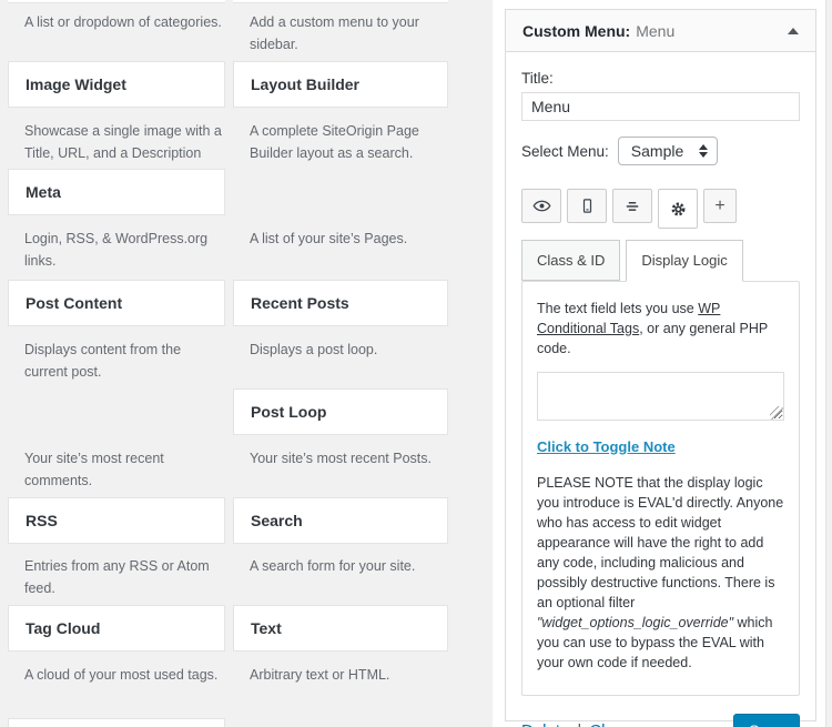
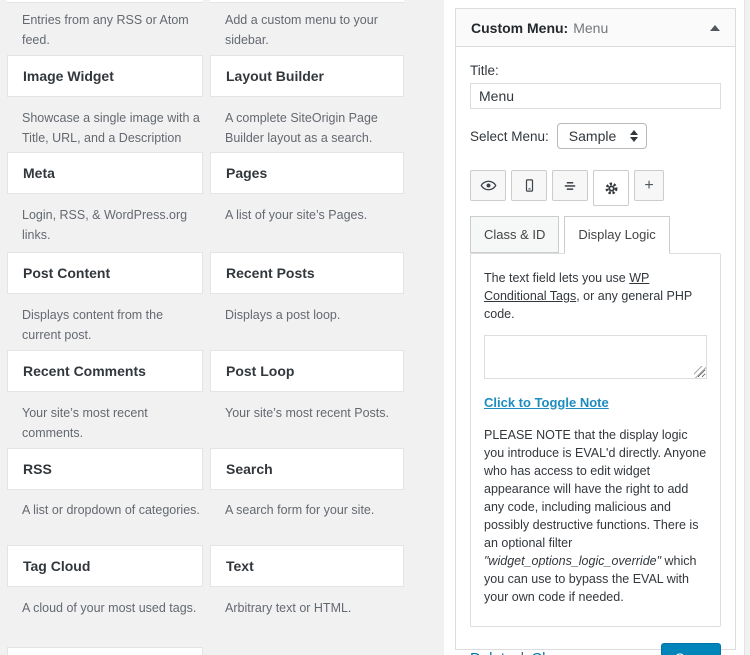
- A list or dropdown of categories.
+ Entries from any RSS or Atom feed.
  Image Widget
  Showcase a single image with a Title, URL, and a Description
  Meta
  Login, RSS, & WordPress.org links.
  Post Content
  Displays content from the current post.
+ Recent Comments
  Your site’s most recent comments.
  RSS
- Entries from any RSS or Atom feed.
+ A list or dropdown of categories.
  Tag Cloud
  A cloud of your most used tags.
  Add a custom menu to your sidebar.
  Layout Builder
  A complete SiteOrigin Page Builder layout as a search.
+ Pages
  A list of your site’s Pages.
  Recent Posts
  Displays a post loop.
  Post Loop
  Your site’s most recent Posts.
  Search
  A search form for your site.
  Text
  Arbitrary text or HTML.
  Custom Menu:
  Menu
  Title:
  Menu
  Select Menu:
  Sample
  +
  Class & ID
  Display Logic
  The text field lets you use WP Conditional Tags, or any general PHP code.
  Click to Toggle Note
  PLEASE NOTE that the display logic you introduce is EVAL'd directly. Anyone who has access to edit widget appearance will have the right to add any code, including malicious and possibly destructive functions. There is an optional filter "widget_options_logic_override" which you can use to bypass the EVAL with your own code if needed.
